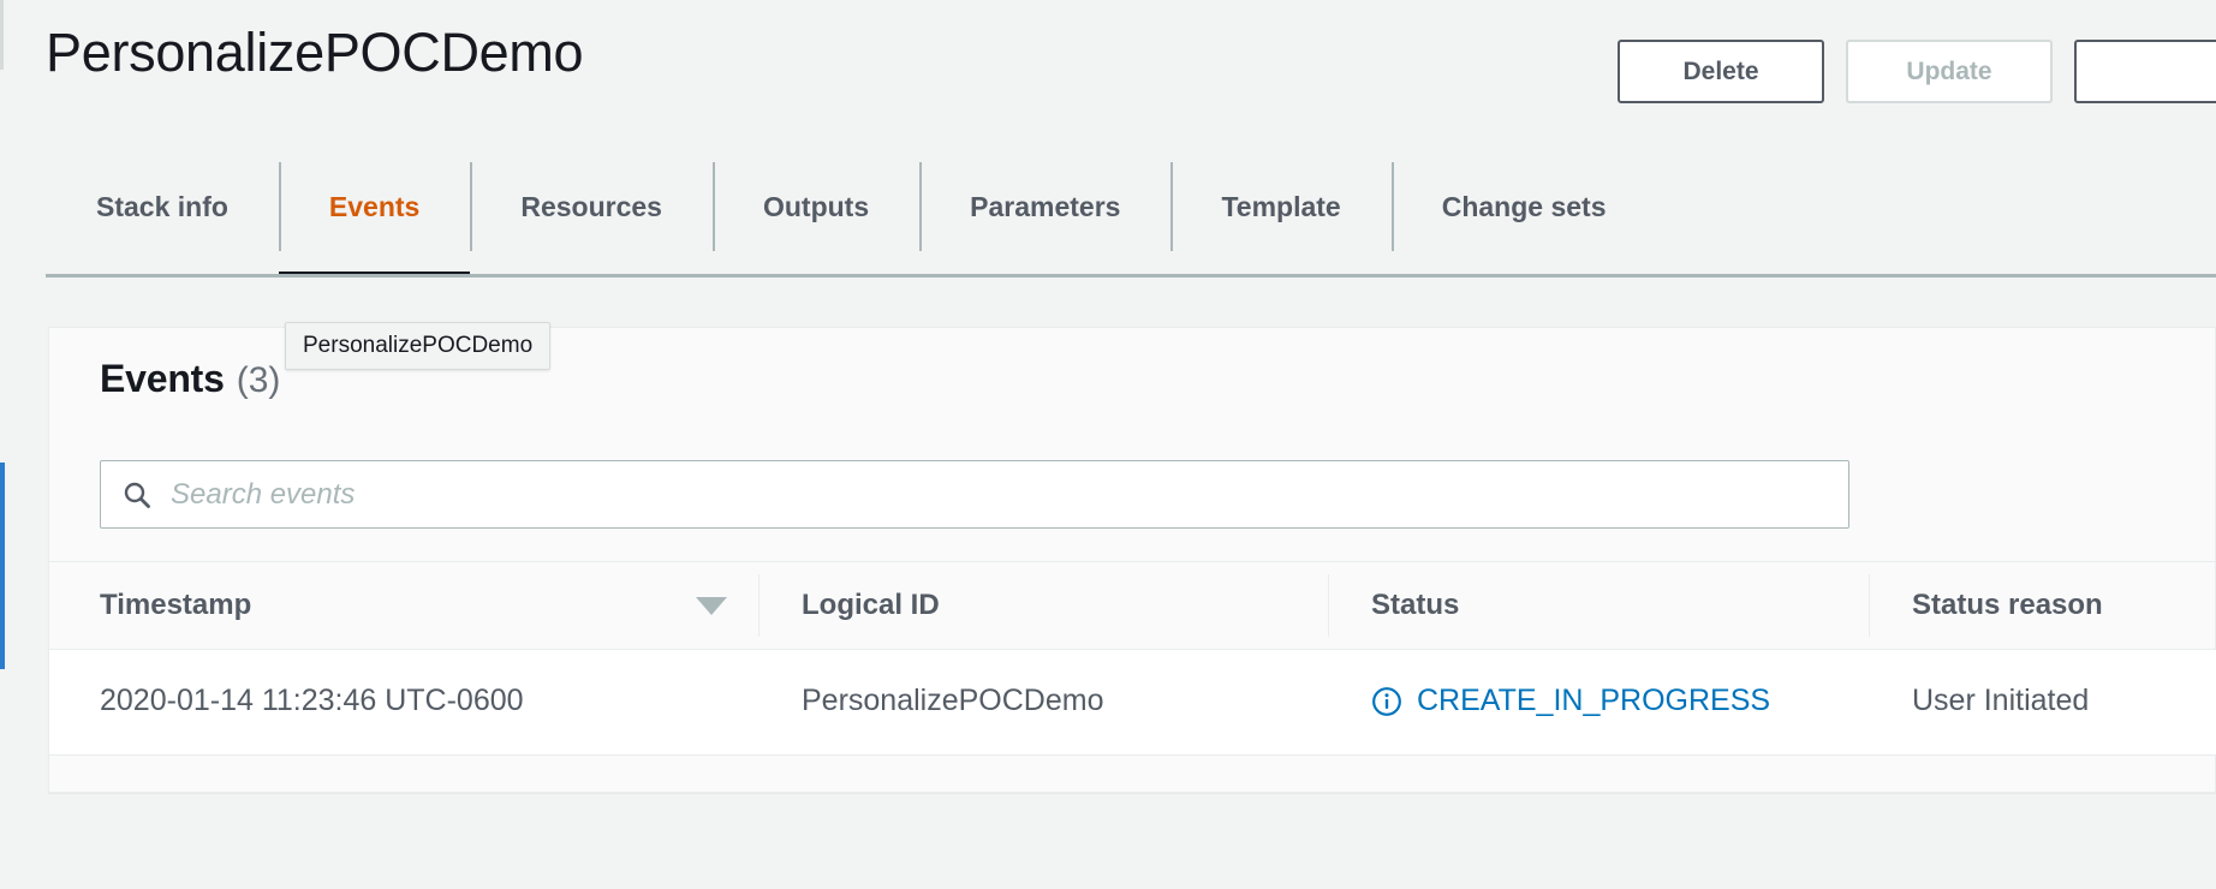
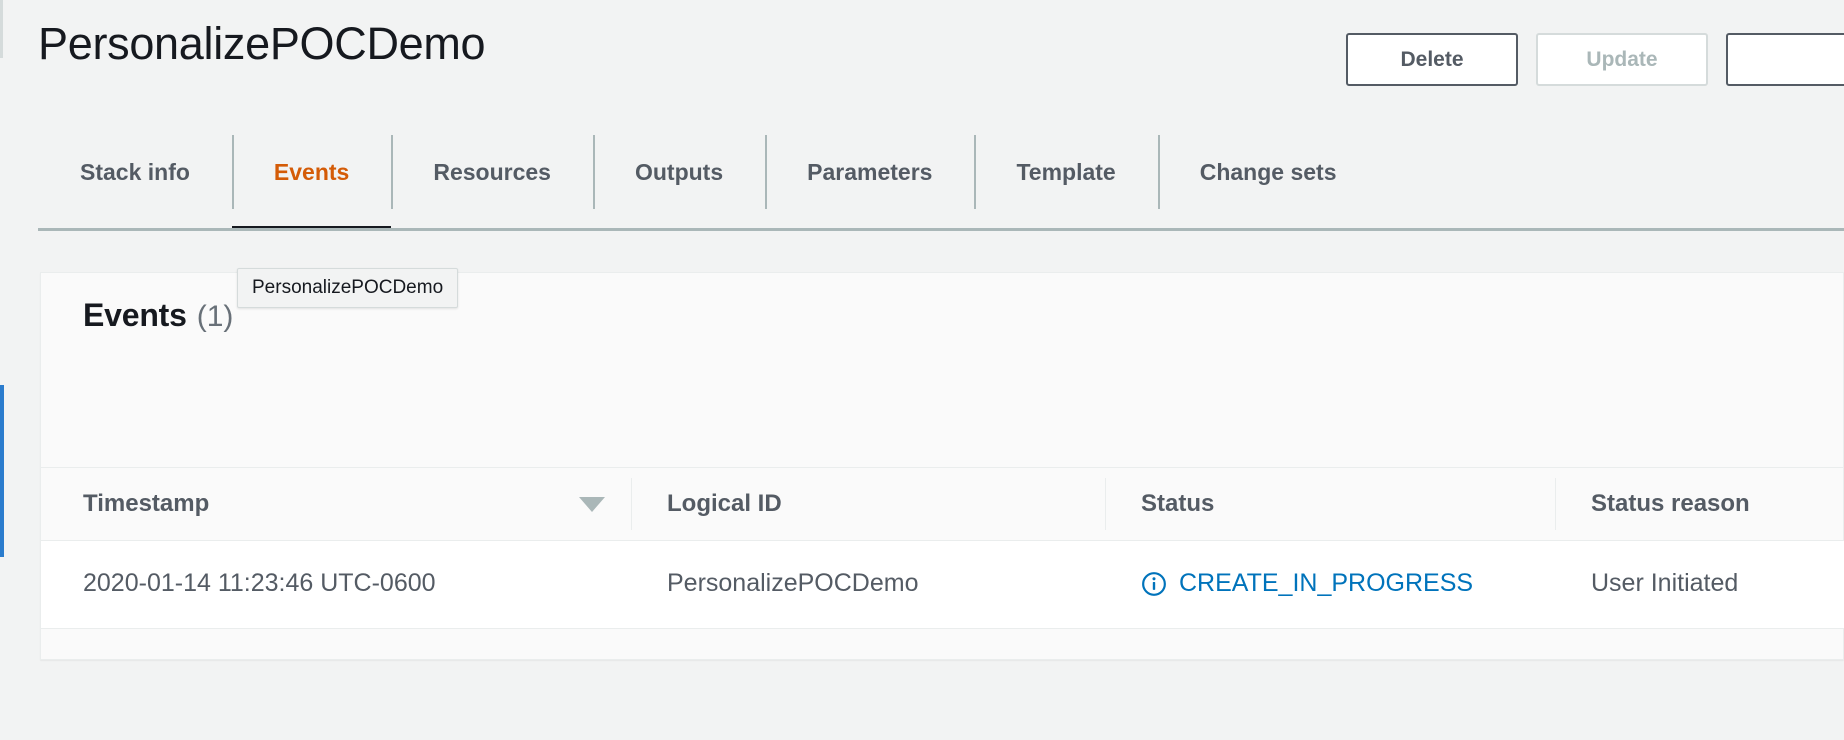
  PersonalizePOCDemo
  Delete
  Update
  Stack info
  Events
  Resources
  Outputs
  Parameters
  Template
  Change sets
  Events
- (3)
+ (1)
- Search events
  Timestamp	Logical ID	Status	Status reason
  2020-01-14 11:23:46 UTC-0600	PersonalizePOCDemo	CREATE_IN_PROGRESS	User Initiated
  PersonalizePOCDemo
